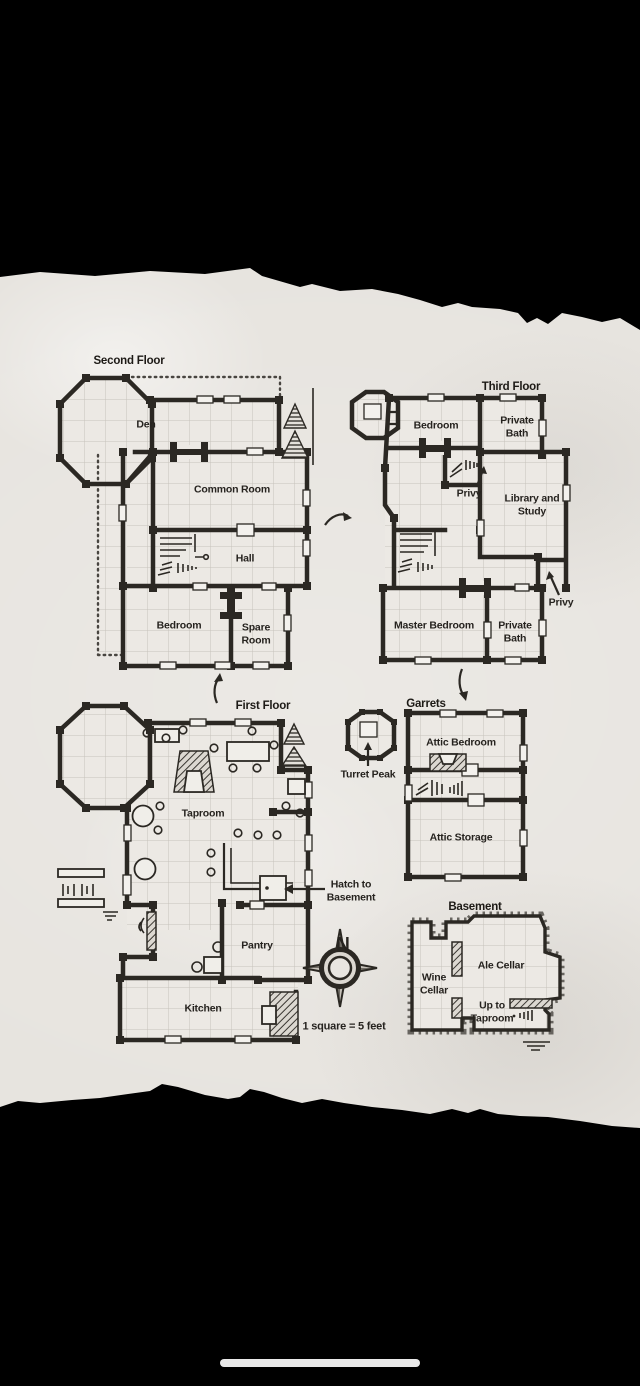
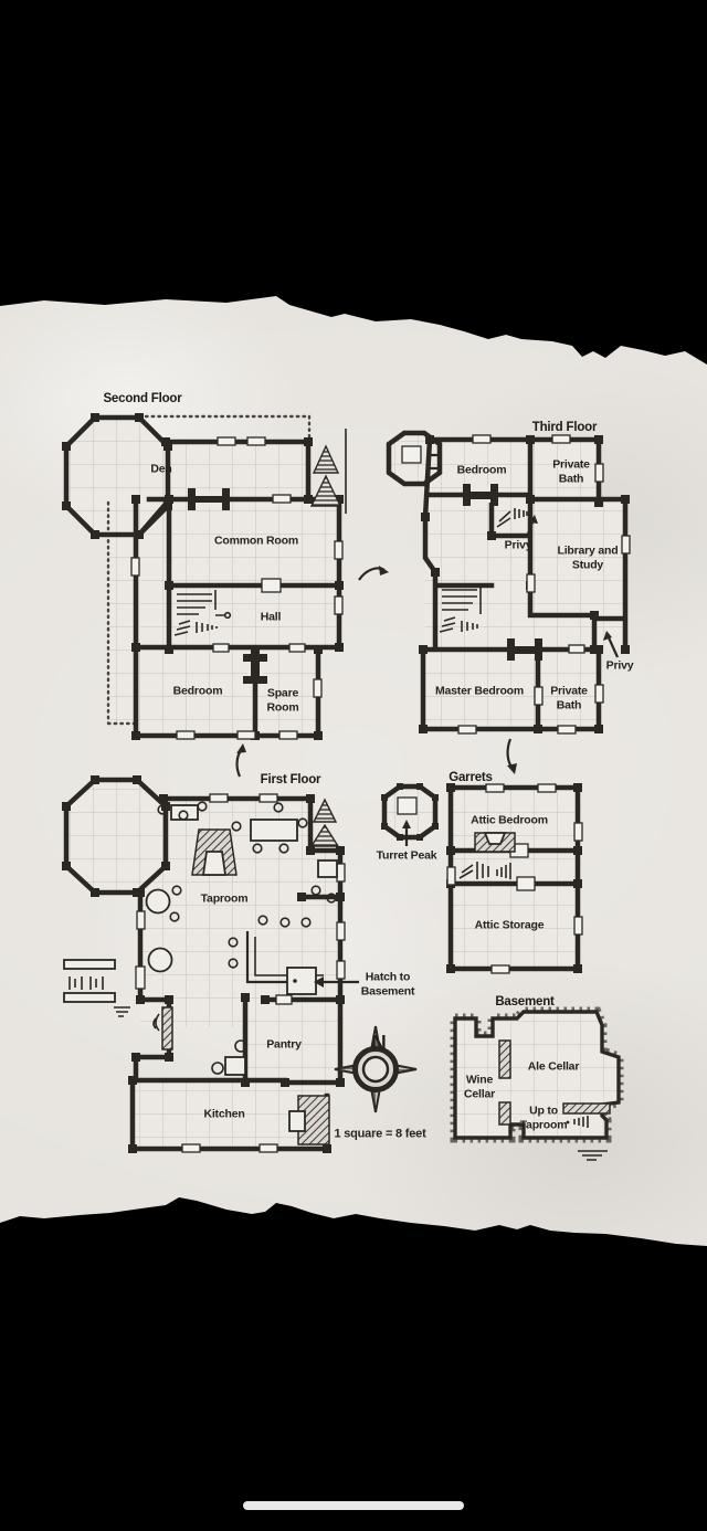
  Second Floor
  Den
  Common Room
  Hall
  Bedroom
  Spare Room
  Third Floor
  Bedroom
  Private Bath
  Privy
  Library and Study
  Privy
  Master Bedroom
  Private Bath
  First Floor
  Taproom
  Hatch to Basement
  Pantry
  Kitchen
  Turret Peak
  Garrets
  Attic Bedroom
  Attic Storage
  Basement
  Wine Cellar
  Ale Cellar
  Up to Taproom
  N
- 1 square = 5 feet
+ 1 square = 8 feet
